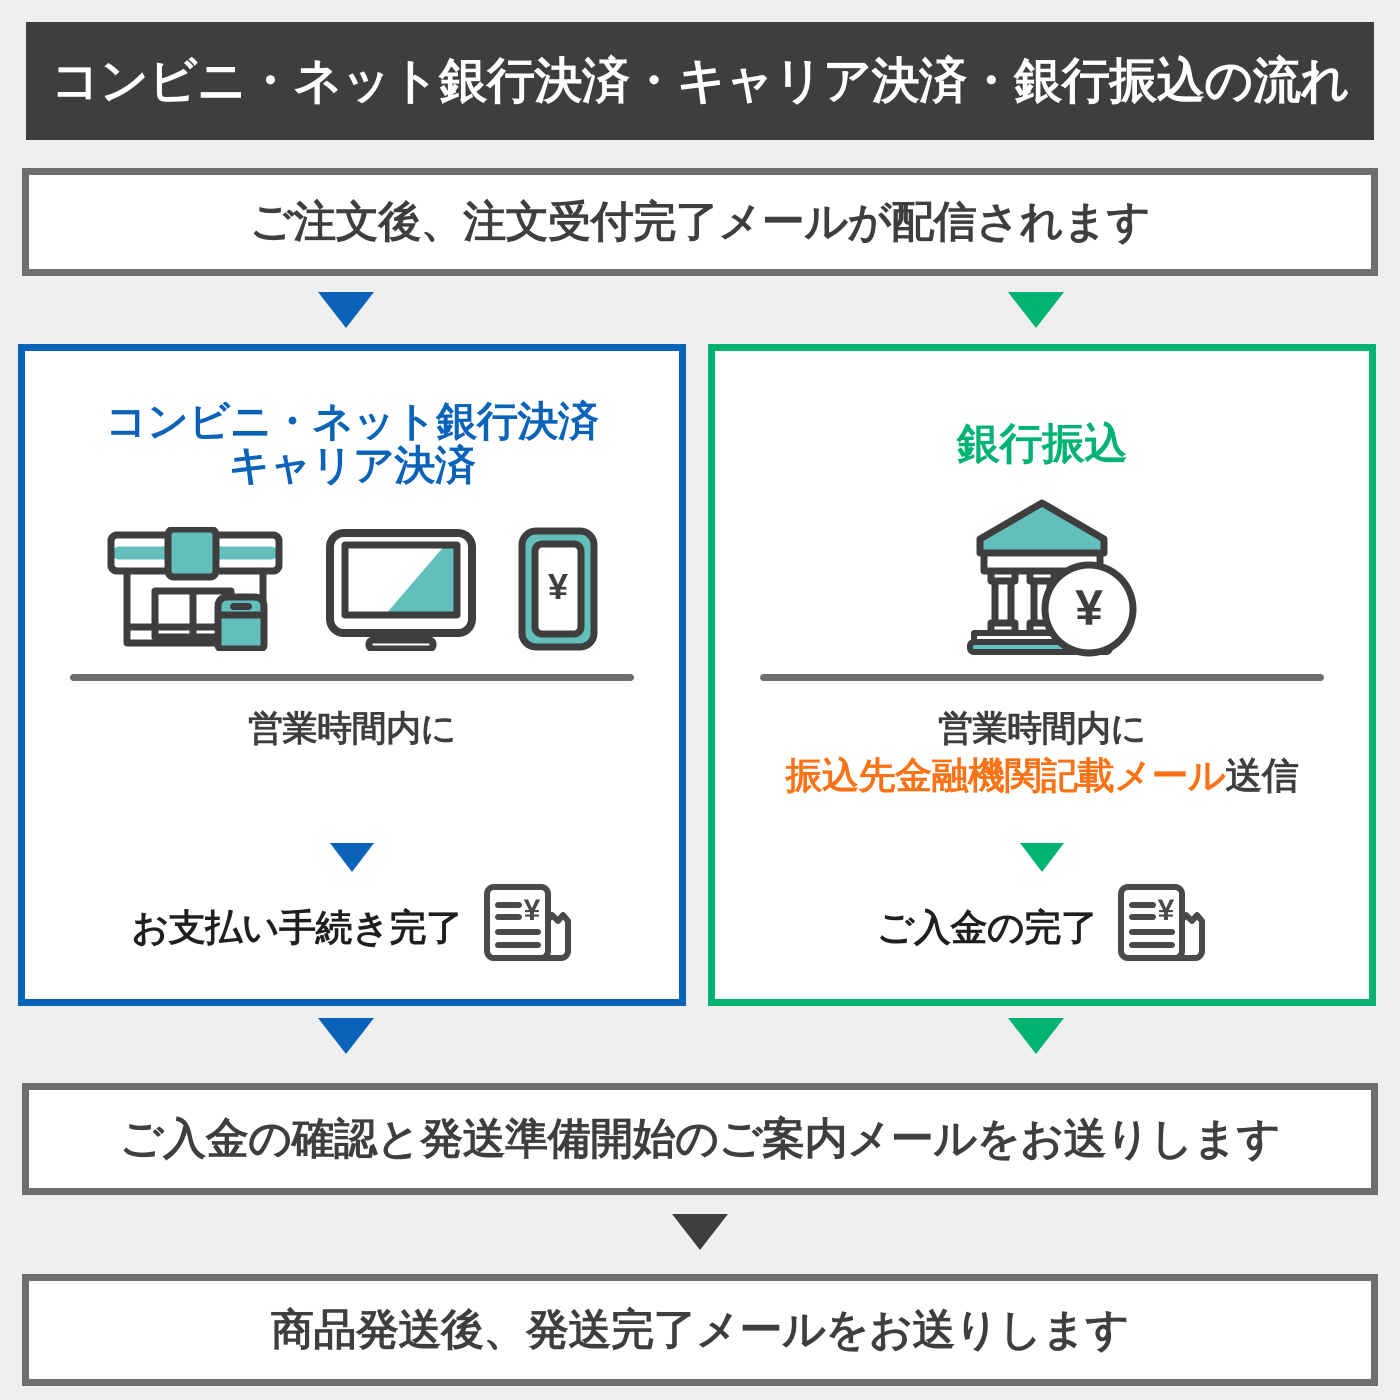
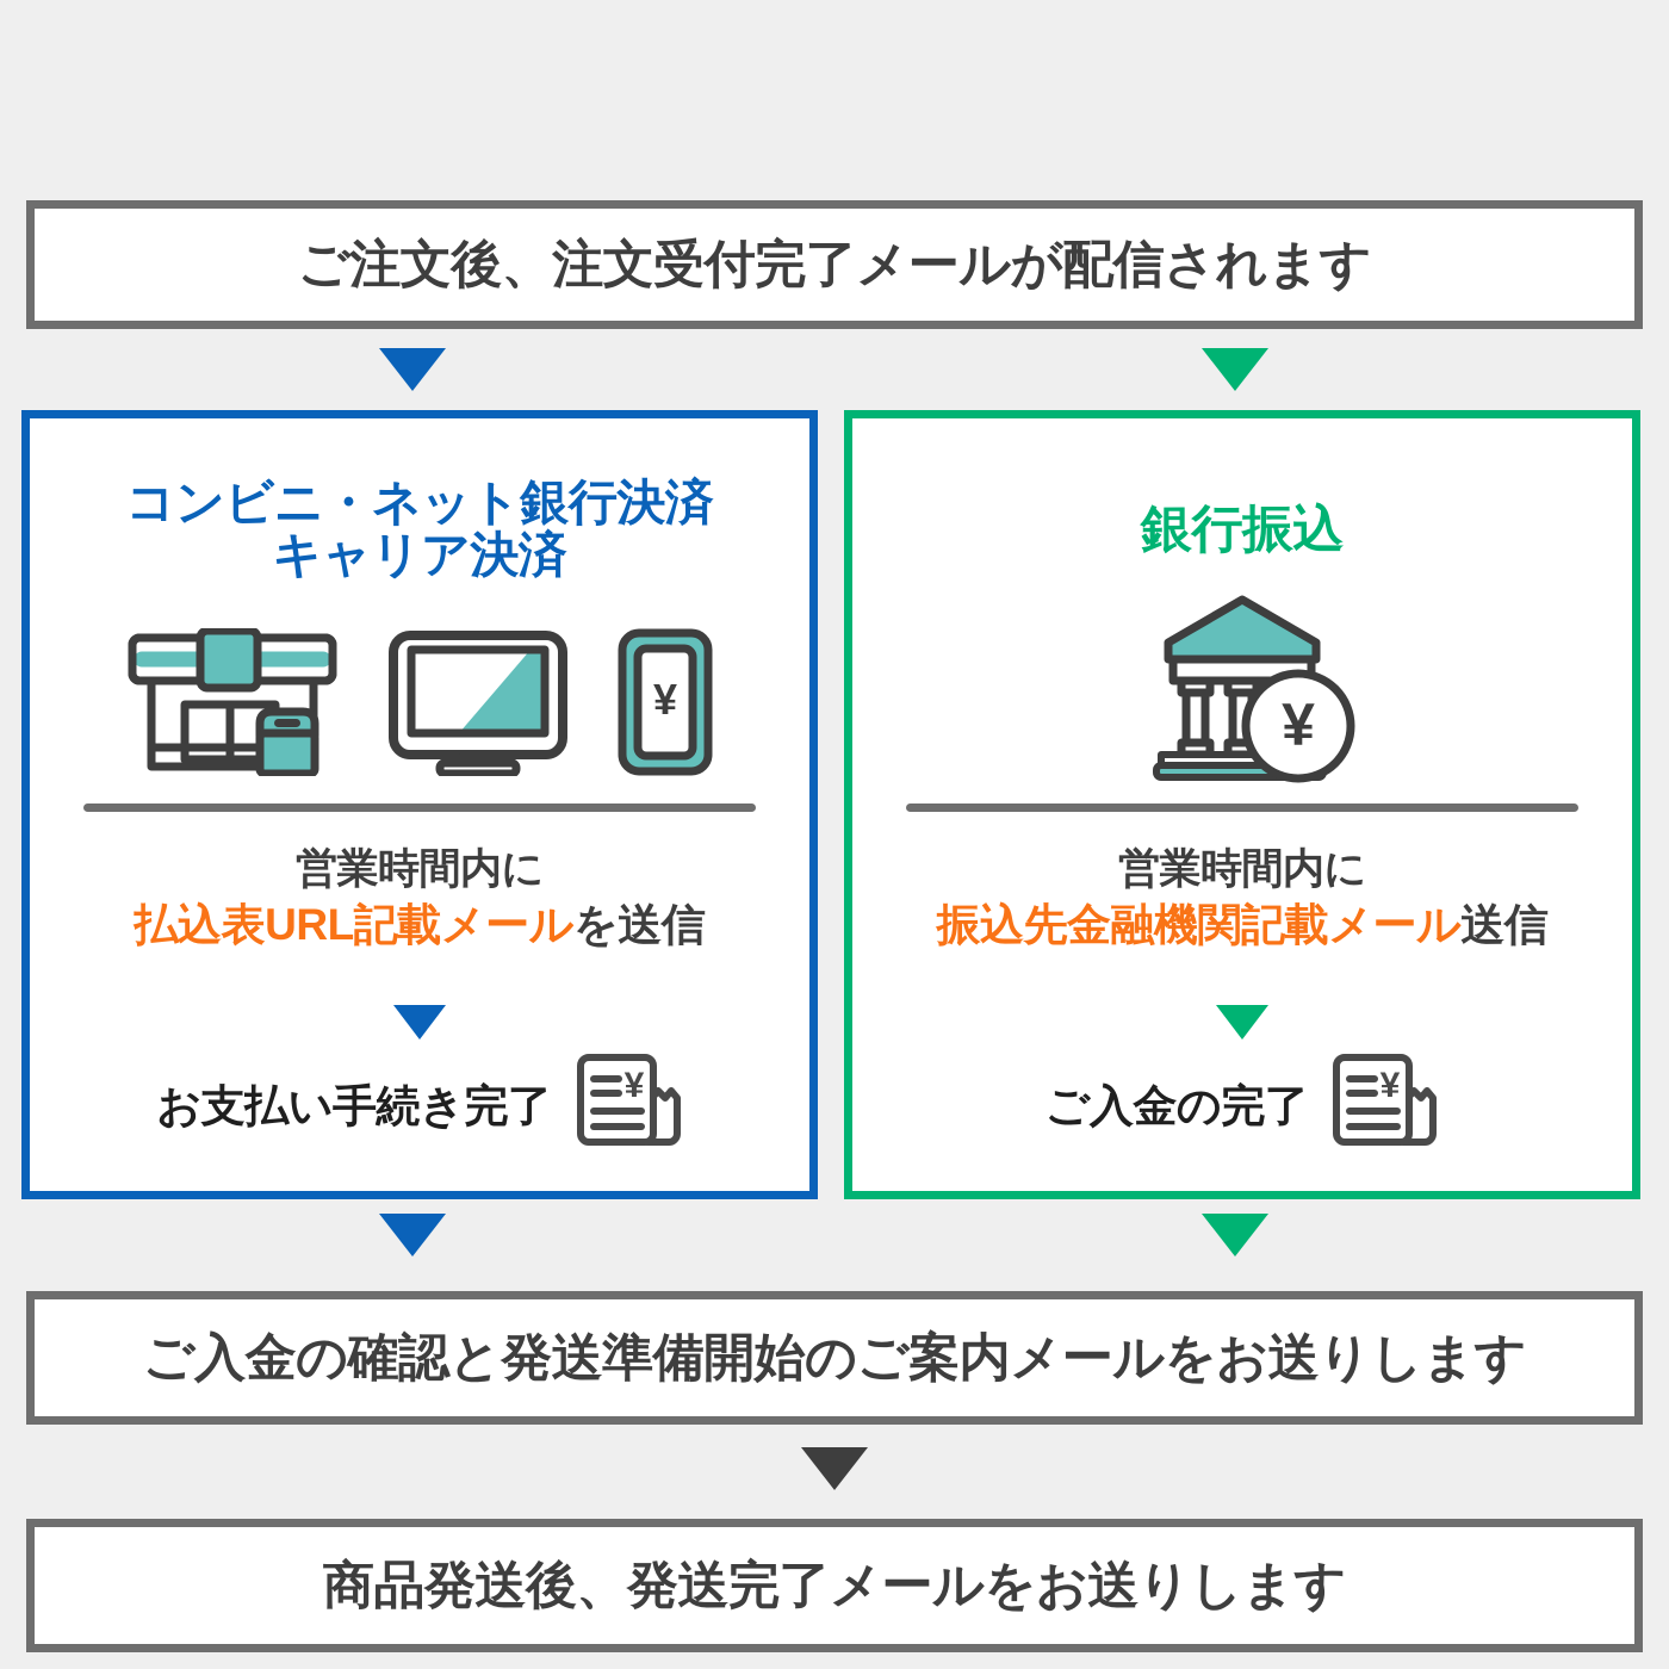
- コンビニ・ネット銀行決済・キャリア決済・銀行振込の流れ
  ご注文後、注文受付完了メールが配信されます
  コンビニ・ネット銀行決済
  キャリア決済
  ¥
  営業時間内に
+ 払込表URL記載メールを送信
  お支払い手続き完了
  ¥
  銀行振込
  ¥
  営業時間内に
  振込先金融機関記載メール送信
  ご入金の完了
  ¥
  ご入金の確認と発送準備開始のご案内メールをお送りします
  商品発送後、発送完了メールをお送りします
